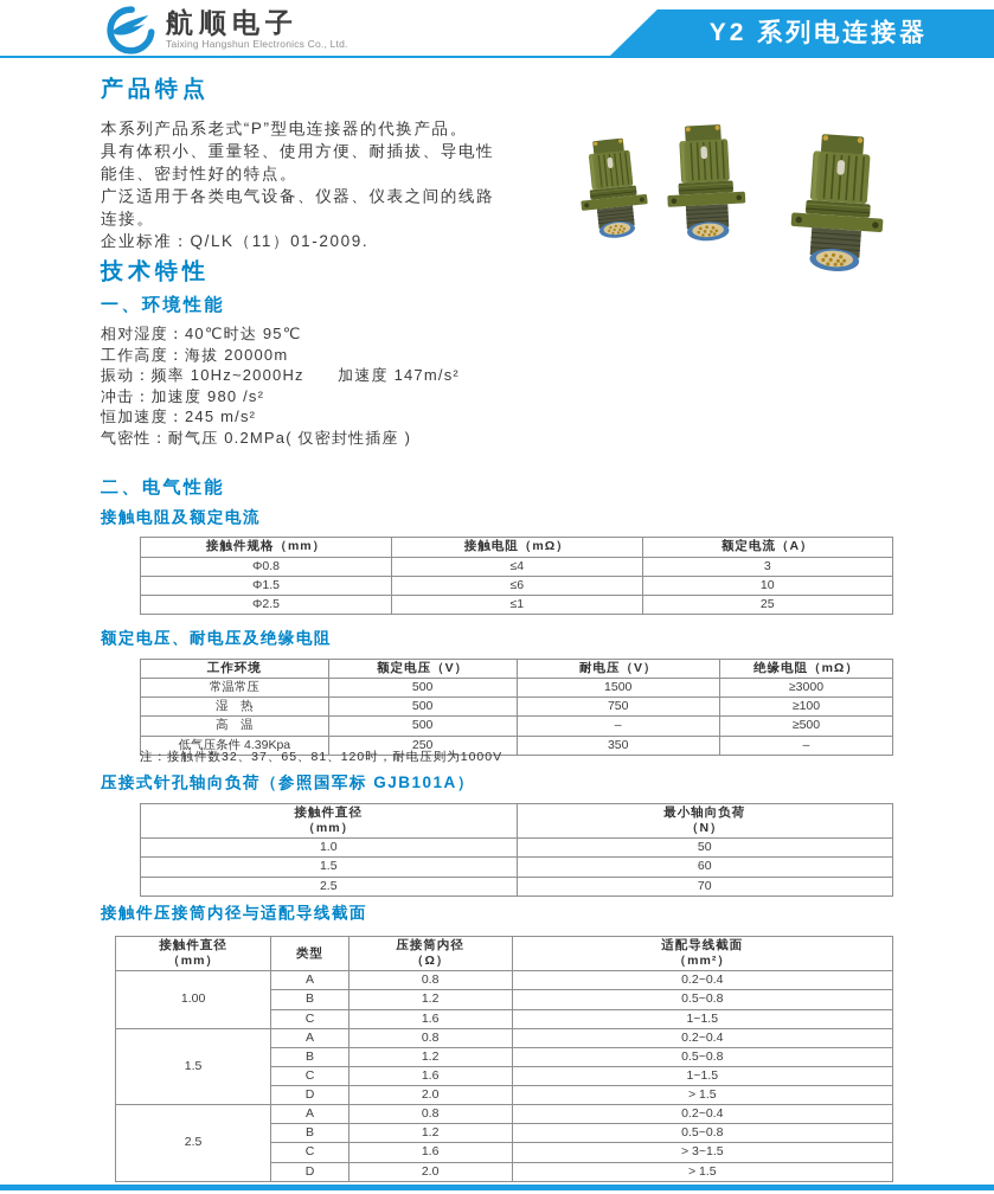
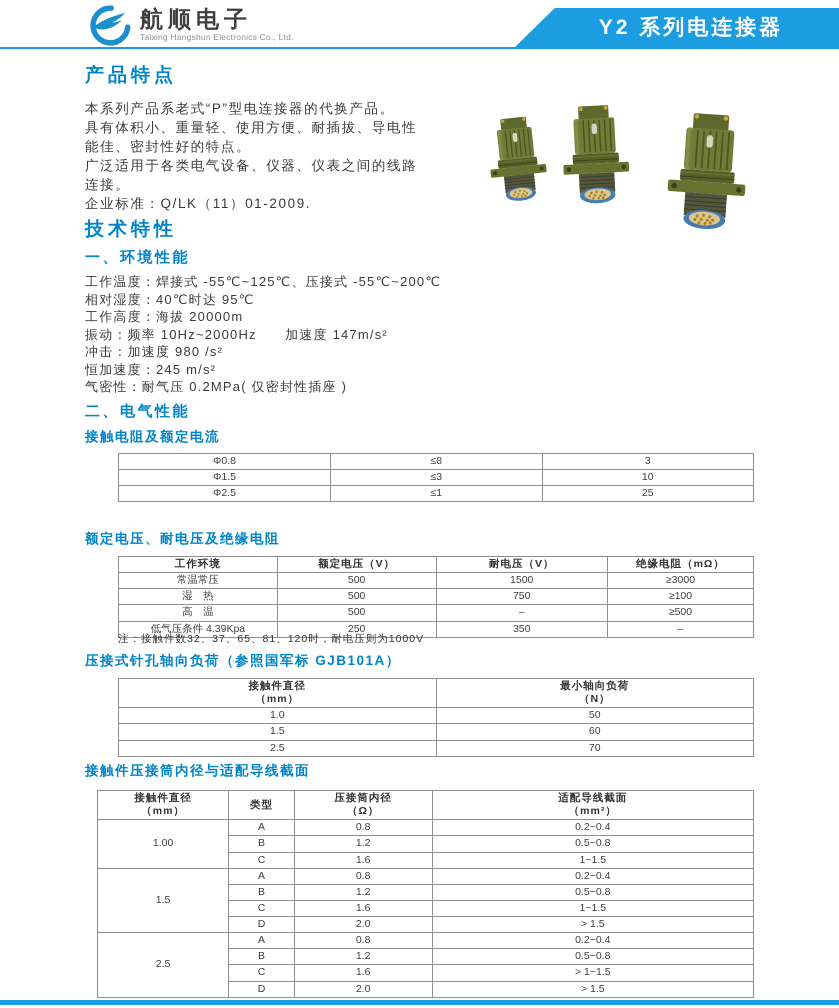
  航顺电子
  Taixing Hangshun Electronics Co., Ltd.
  Y2 系列电连接器
  产品特点
  本系列产品系老式“P”型电连接器的代换产品。
  具有体积小、重量轻、使用方便、耐插拔、导电性
  能佳、密封性好的特点。
  广泛适用于各类电气设备、仪器、仪表之间的线路
  连接。
  企业标准：Q/LK（11）01-2009.
  技术特性
  一、环境性能
+ 工作温度：焊接式 -55℃~125℃、压接式 -55℃~200℃
  相对湿度：40℃时达 95℃
  工作高度：海拔 20000m
  振动：频率 10Hz~2000Hz 加速度 147m/s²
  冲击：加速度 980 /s²
  恒加速度：245 m/s²
  气密性：耐气压 0.2MPa( 仅密封性插座 )
  二、电气性能
  接触电阻及额定电流
- 接触件规格（mm）	接触电阻（mΩ）	额定电流（A）
- Φ0.8	≤4	3
+ Φ0.8	≤8	3
- Φ1.5	≤6	10
+ Φ1.5	≤3	10
  Φ2.5	≤1	25
  额定电压、耐电压及绝缘电阻
  工作环境	额定电压（V）	耐电压（V）	绝缘电阻（mΩ）
  常温常压	500	1500	≥3000
  湿 热	500	750	≥100
  高 温	500	–	≥500
  低气压条件 4.39Kpa	250	350	–
  注：接触件数32、37、65、81、120时，耐电压则为1000V
  压接式针孔轴向负荷（参照国军标 GJB101A）
  接触件直径（mm）	最小轴向负荷（N）
  1.0	50
  1.5	60
  2.5	70
  接触件压接筒内径与适配导线截面
  接触件直径（mm）	类型	压接筒内径（Ω）	适配导线截面（mm²）
  1.00	A	0.8	0.2~0.4
  B	1.2	0.5~0.8
  C	1.6	1~1.5
  1.5	A	0.8	0.2~0.4
  B	1.2	0.5~0.8
  C	1.6	1~1.5
  D	2.0	> 1.5
  2.5	A	0.8	0.2~0.4
  B	1.2	0.5~0.8
- C	1.6	> 3~1.5
+ C	1.6	> 1~1.5
  D	2.0	> 1.5
